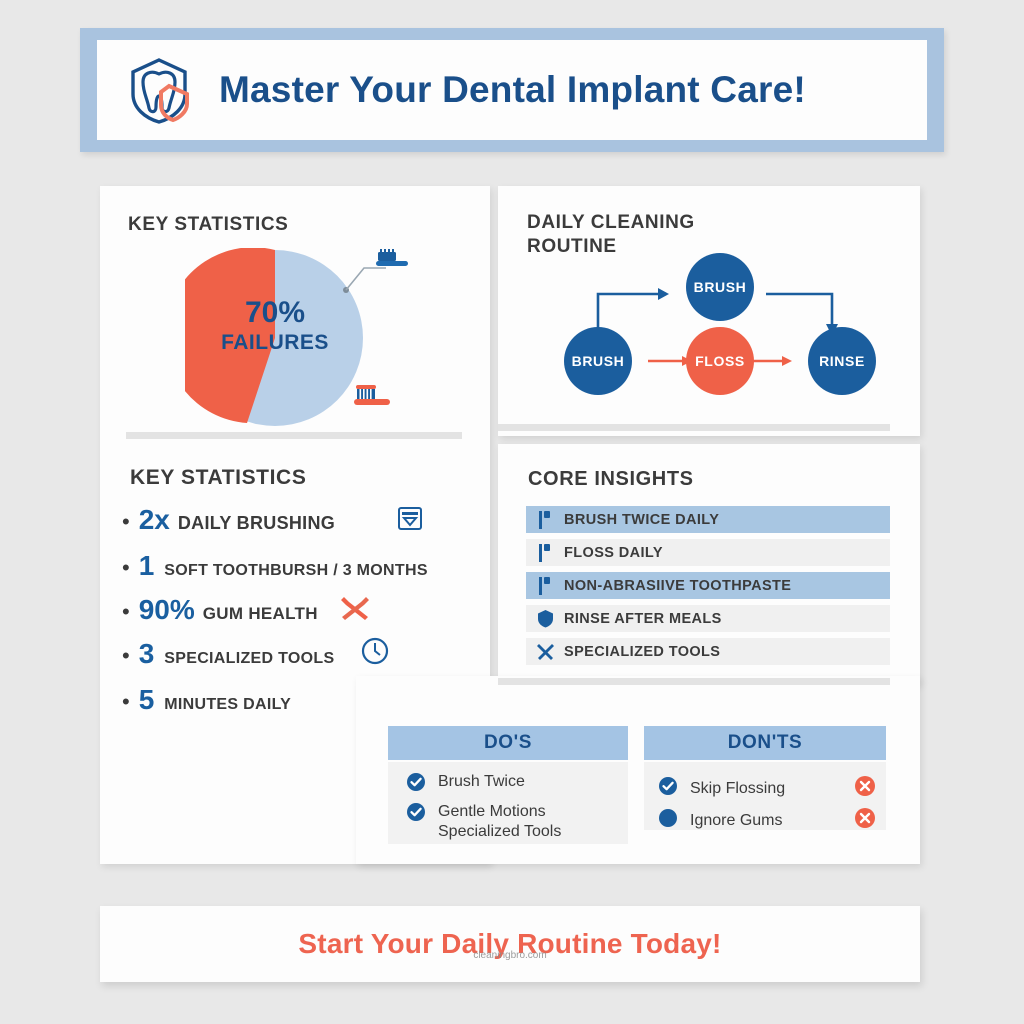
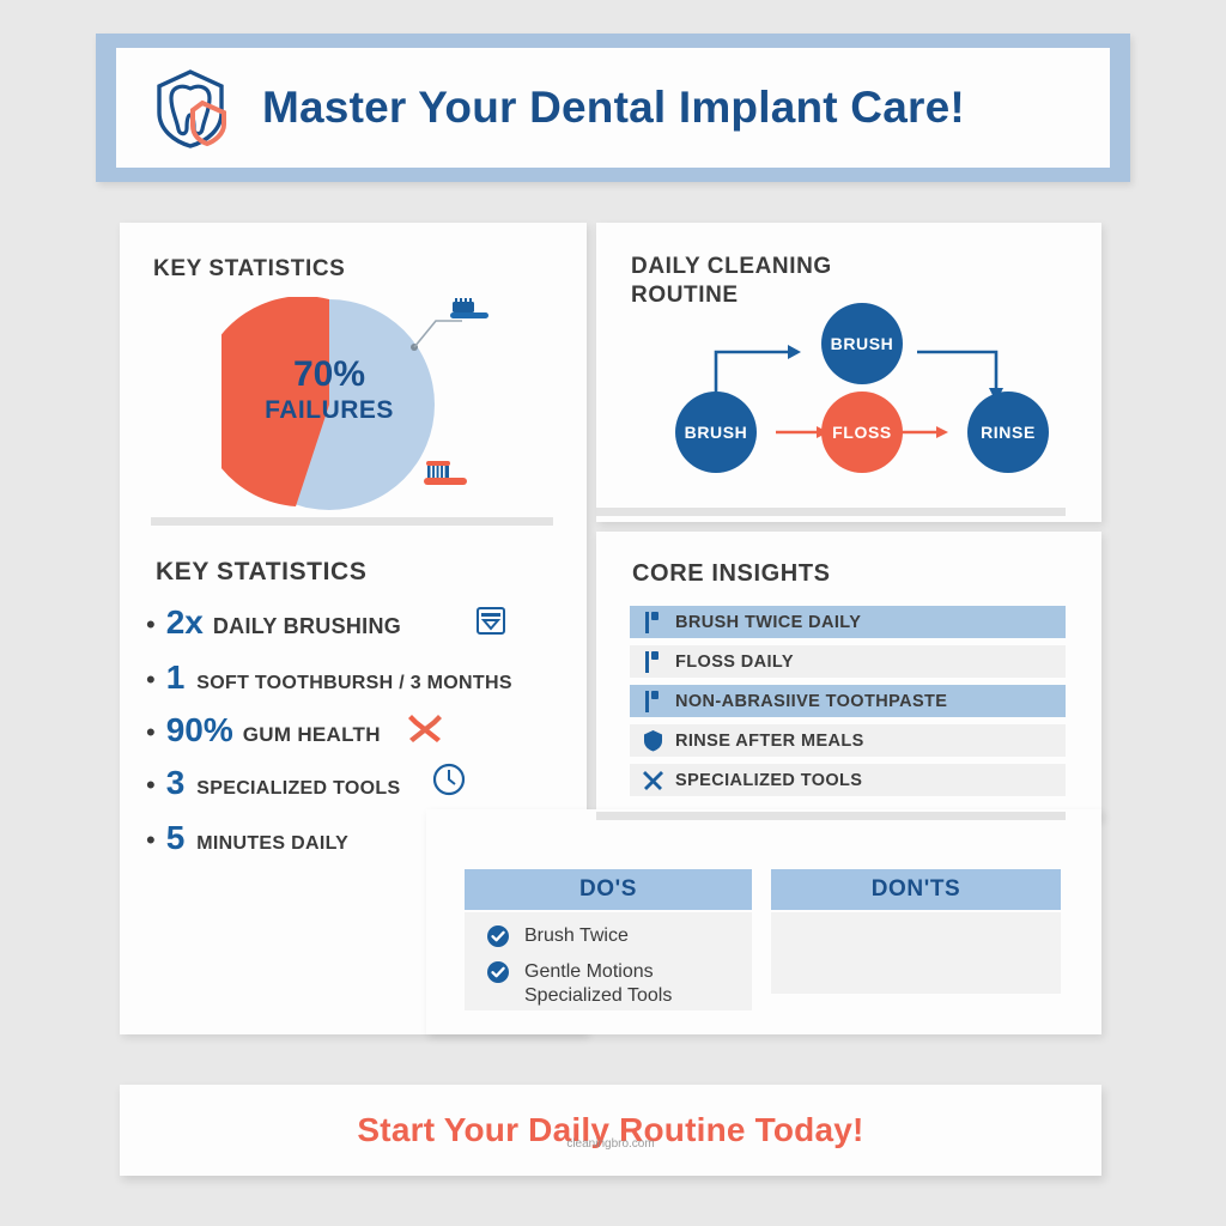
  Master Your Dental Implant Care!
  KEY STATISTICS
  70%
  FAILURES
  DAILY CLEANING
  ROUTINE
  BRUSH
  BRUSH
  FLOSS
  RINSE
  KEY STATISTICS
  •
  2x
  DAILY BRUSHING
  •
  1
  SOFT TOOTHBURSH / 3 MONTHS
  •
  90%
  GUM HEALTH
  •
  3
  SPECIALIZED TOOLS
  •
  5
  MINUTES DAILY
  CORE INSIGHTS
  BRUSH TWICE DAILY
  FLOSS DAILY
  NON-ABRASIIVE TOOTHPASTE
  RINSE AFTER MEALS
  SPECIALIZED TOOLS
  DO'S
  Brush Twice
  Gentle Motions
  Specialized Tools
  DON'TS
- Skip Flossing
- Ignore Gums
  Start Your Daily Routine Today!
  cleaningbro.com
